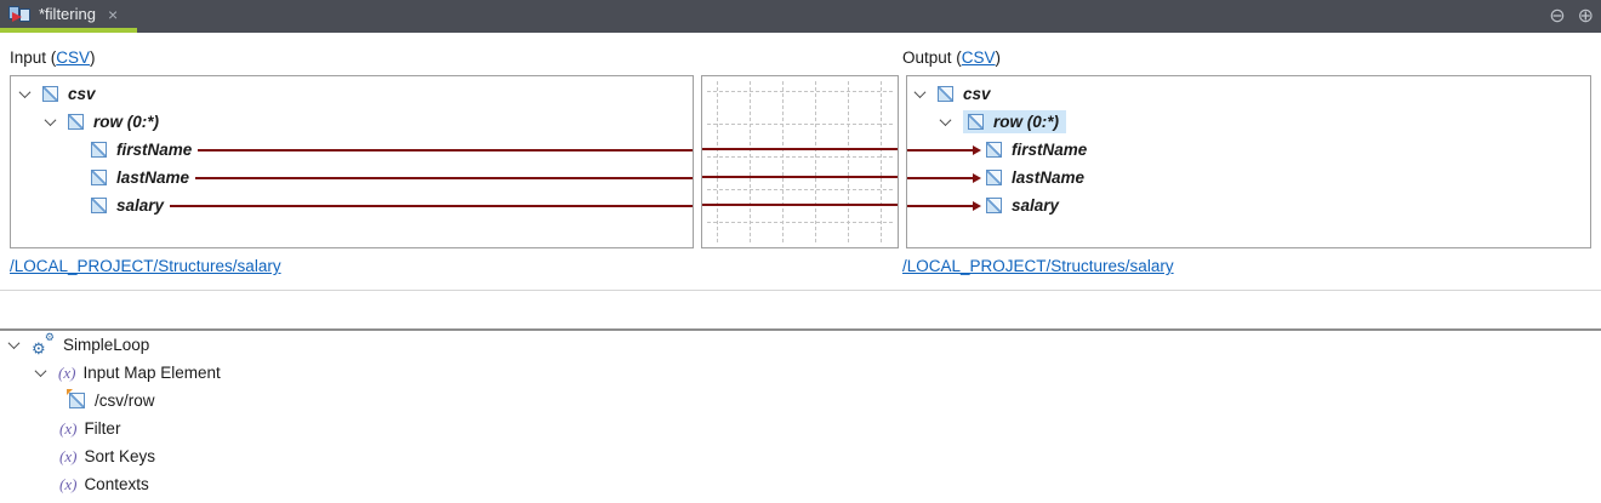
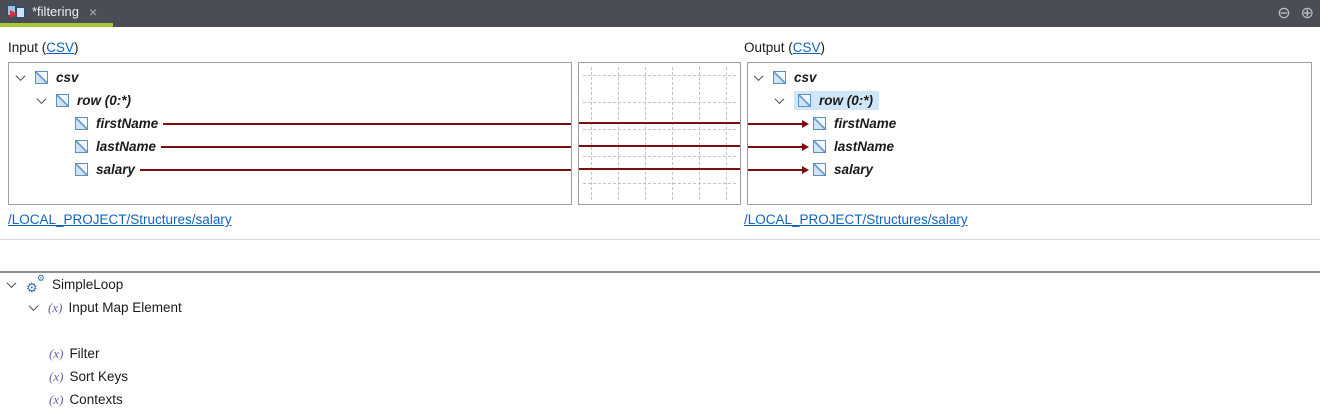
  *filtering
  ×
  ⊖
  ⊕
  Input (CSV)
  Output (CSV)
  csv
  row (0:*)
  firstName
  lastName
  salary
  csv
  row (0:*)
  firstName
  lastName
  salary
  /LOCAL_PROJECT/Structures/salary
  /LOCAL_PROJECT/Structures/salary
  ⚙
  ⚙
  SimpleLoop
  (x)
  Input Map Element
- /csv/row
  (x)
  Filter
  (x)
  Sort Keys
  (x)
  Contexts
